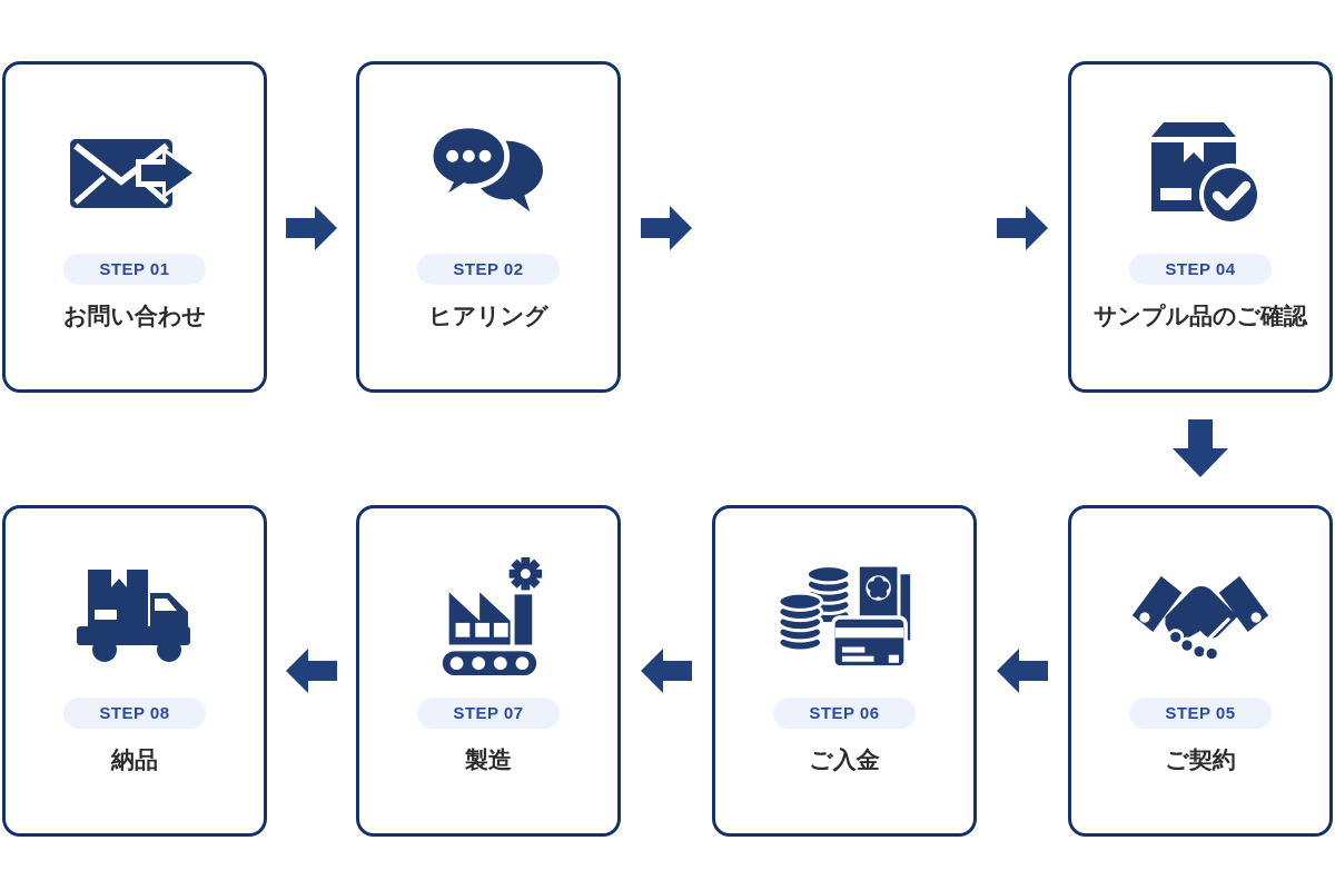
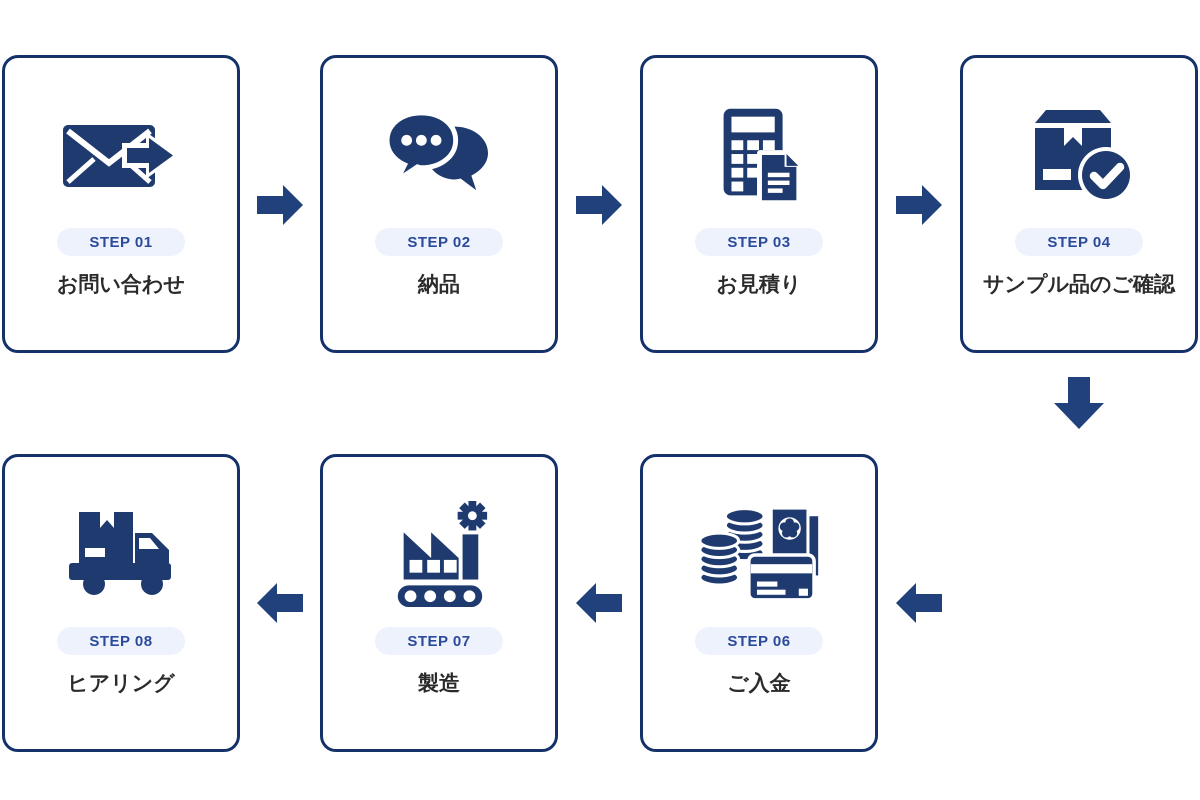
  STEP 01
  お問い合わせ
  STEP 02
- ヒアリング
+ 納品
+ STEP 03
+ お見積り
  STEP 04
  サンプル品のご確認
- STEP 05
- ご契約
  STEP 06
  ご入金
  STEP 07
  製造
  STEP 08
- 納品
+ ヒアリング
